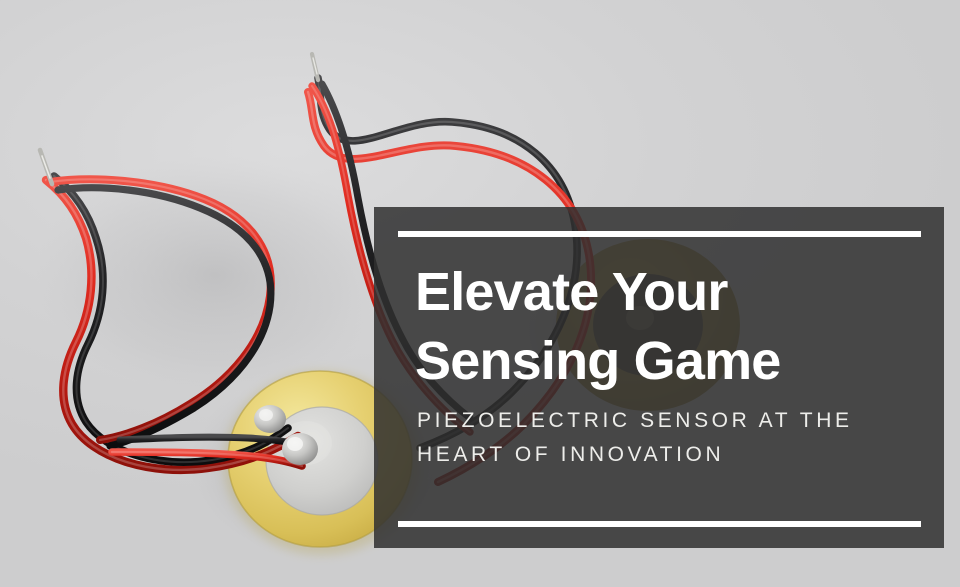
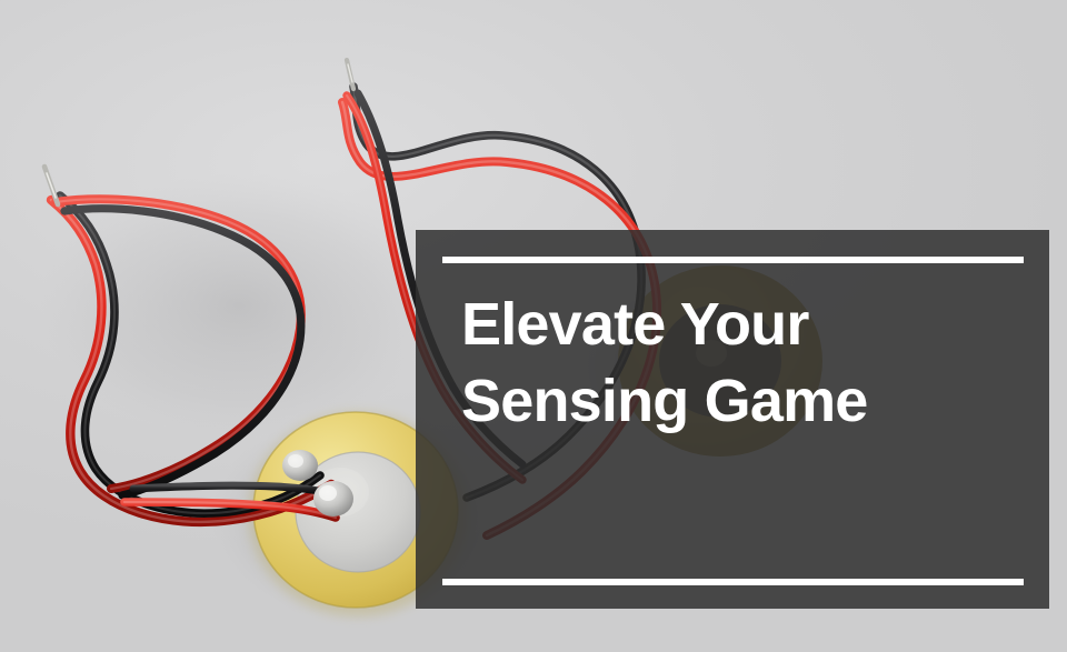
  Elevate Your
  Sensing Game
- PIEZOELECTRIC SENSOR AT THE
- HEART OF INNOVATION
